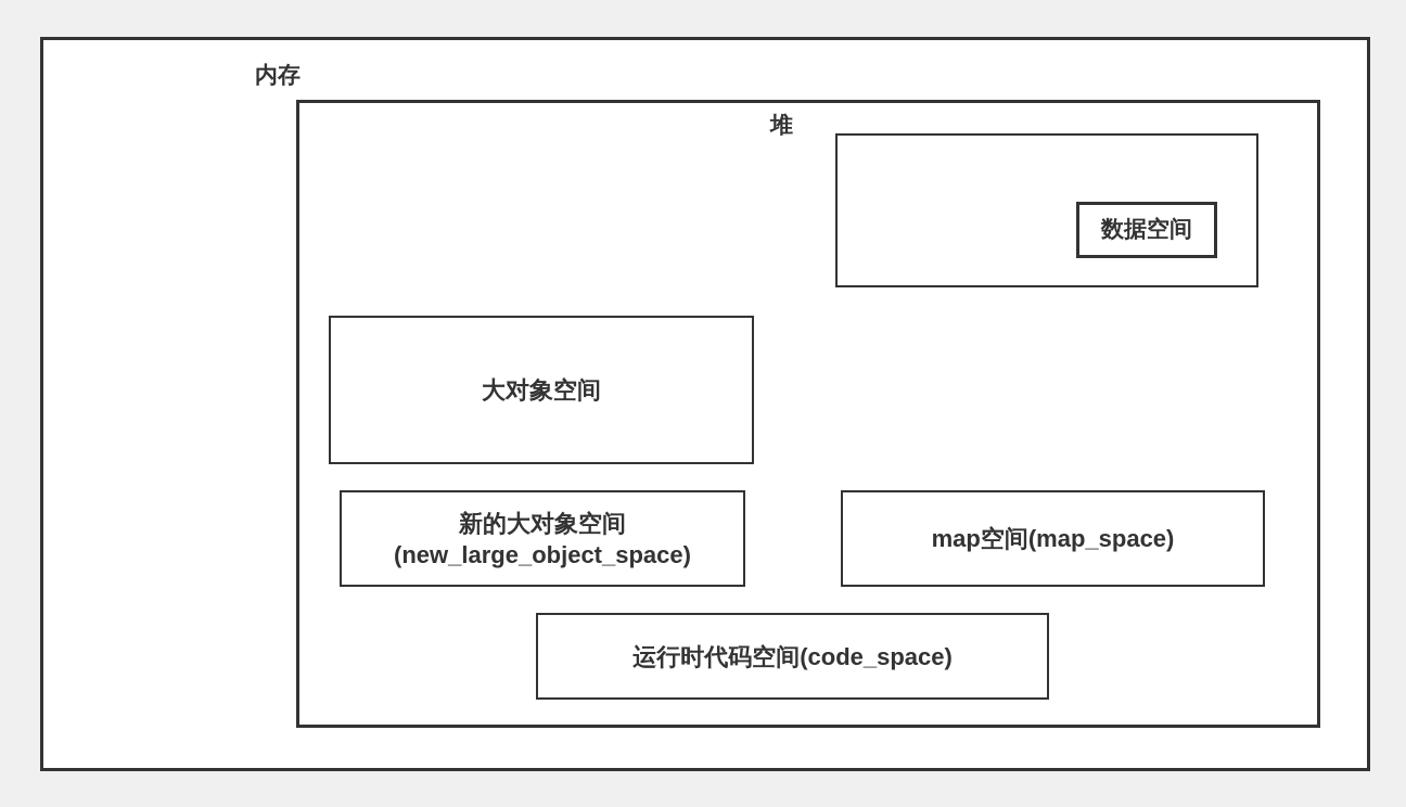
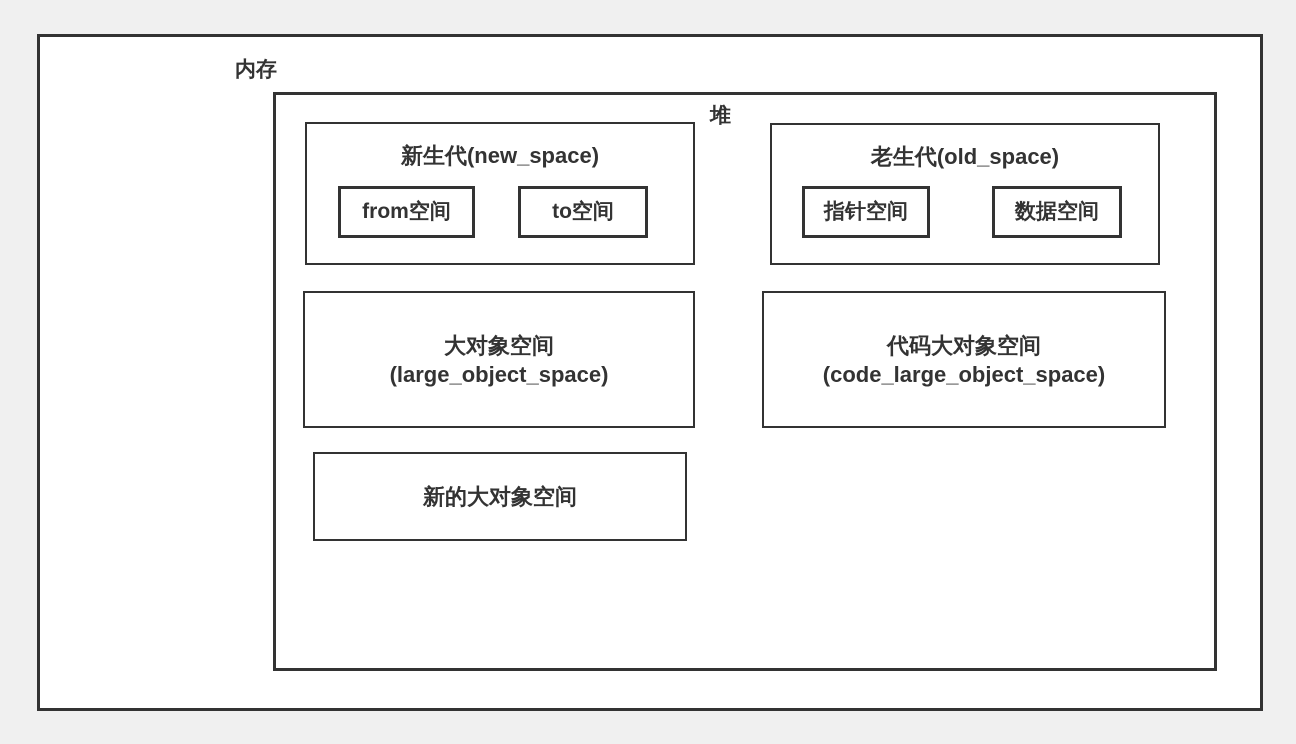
  内存
  堆
+ 新生代(new_space)
+ from空间
+ to空间
+ 老生代(old_space)
+ 指针空间
  数据空间
  大对象空间
+ (large_object_space)
+ 代码大对象空间
+ (code_large_object_space)
  新的大对象空间
- (new_large_object_space)
- map空间(map_space)
- 运行时代码空间(code_space)
